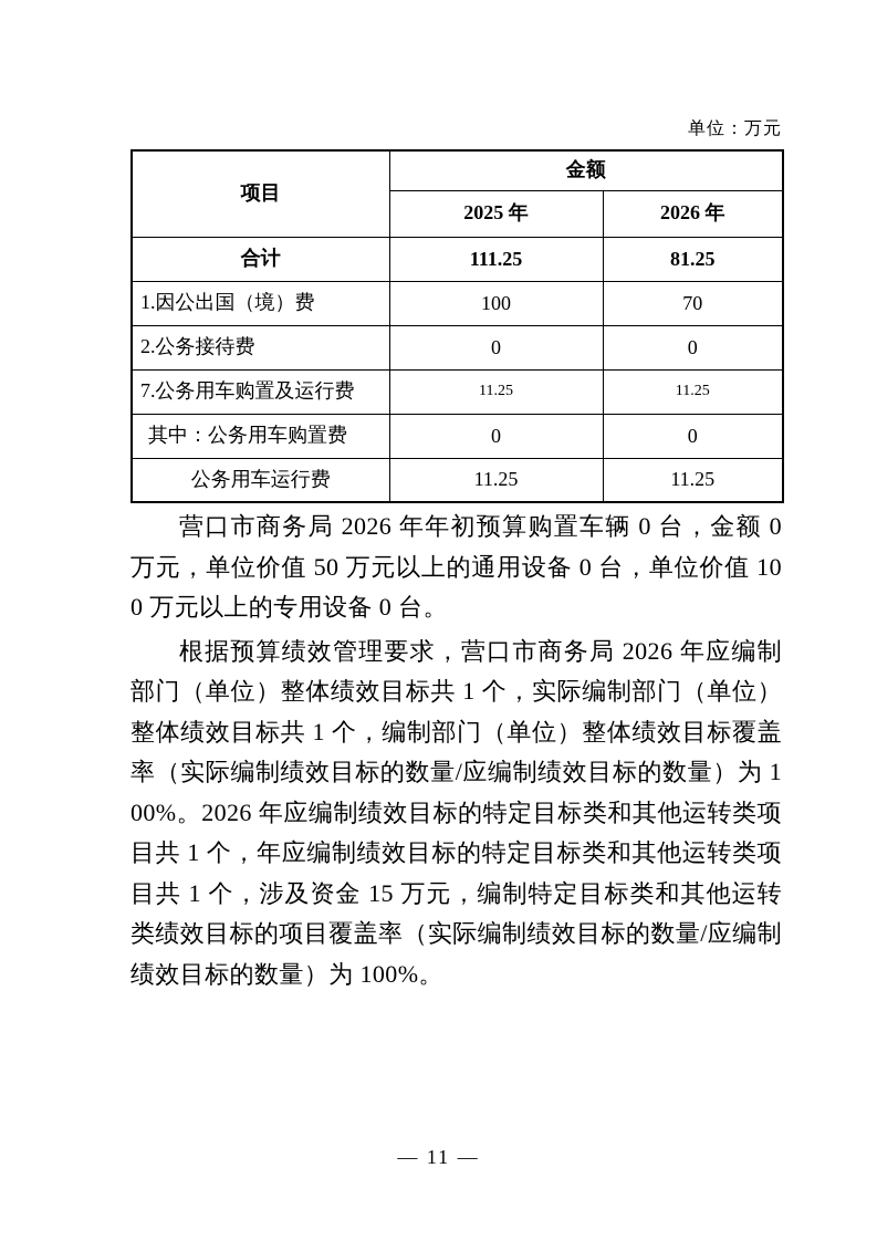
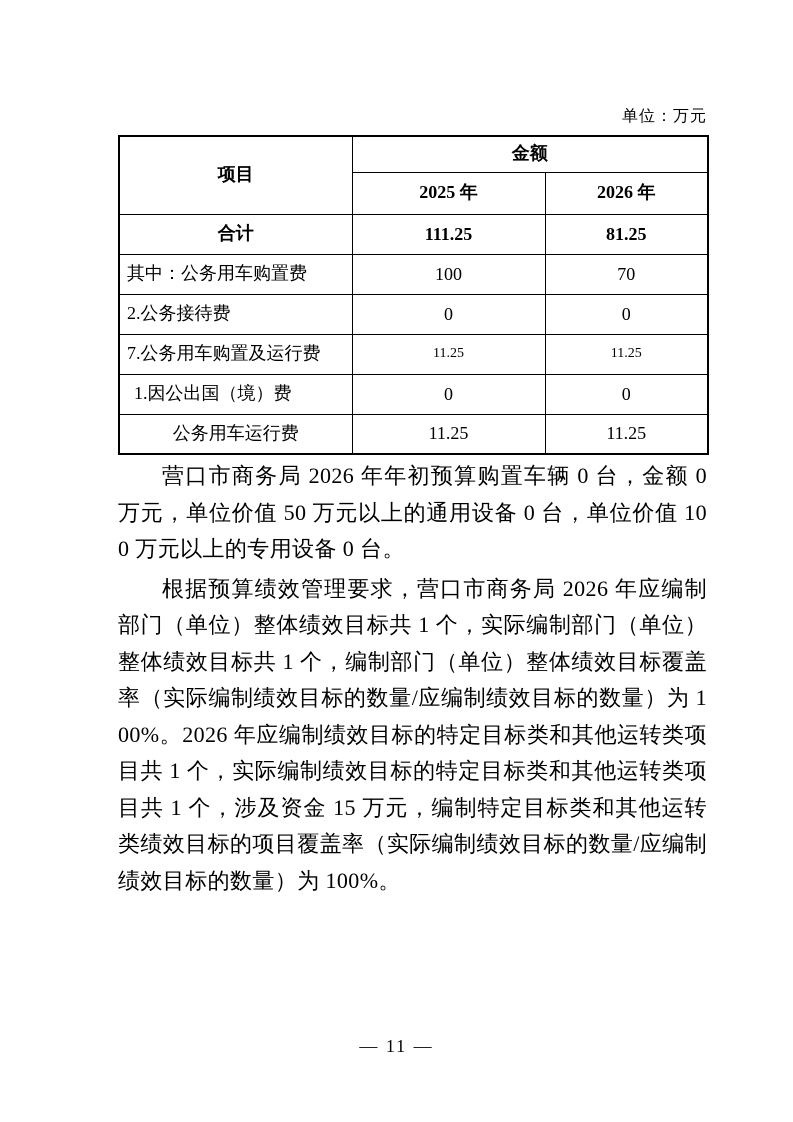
  单位：万元
  项目	金额
  2025 年	2026 年
  合计	111.25	81.25
- 1.因公出国（境）费	100	70
+ 其中：公务用车购置费	100	70
  2.公务接待费	0	0
  7.公务用车购置及运行费	11.25	11.25
- 其中：公务用车购置费	0	0
+ 1.因公出国（境）费	0	0
  公务用车运行费	11.25	11.25
  营口市商务局 2026 年年初预算购置车辆 0 台，金额 0 万元，单位价值 50 万元以上的通用设备 0 台，单位价值 100 万元以上的专用设备 0 台。
- 根据预算绩效管理要求，营口市商务局 2026 年应编制部门（单位）整体绩效目标共 1 个，实际编制部门（单位）整体绩效目标共 1 个，编制部门（单位）整体绩效目标覆盖率（实际编制绩效目标的数量/应编制绩效目标的数量）为 100%。2026 年应编制绩效目标的特定目标类和其他运转类项目共 1 个，年应编制绩效目标的特定目标类和其他运转类项目共 1 个，涉及资金 15 万元，编制特定目标类和其他运转类绩效目标的项目覆盖率（实际编制绩效目标的数量/应编制绩效目标的数量）为 100%。
+ 根据预算绩效管理要求，营口市商务局 2026 年应编制部门（单位）整体绩效目标共 1 个，实际编制部门（单位）整体绩效目标共 1 个，编制部门（单位）整体绩效目标覆盖率（实际编制绩效目标的数量/应编制绩效目标的数量）为 100%。2026 年应编制绩效目标的特定目标类和其他运转类项目共 1 个，实际编制绩效目标的特定目标类和其他运转类项目共 1 个，涉及资金 15 万元，编制特定目标类和其他运转类绩效目标的项目覆盖率（实际编制绩效目标的数量/应编制绩效目标的数量）为 100%。
  — 11 —
